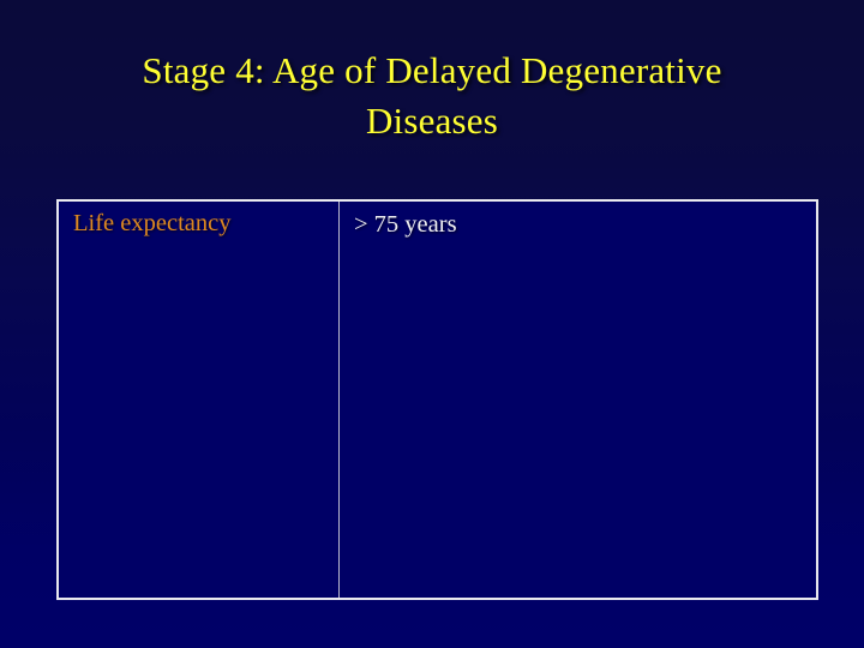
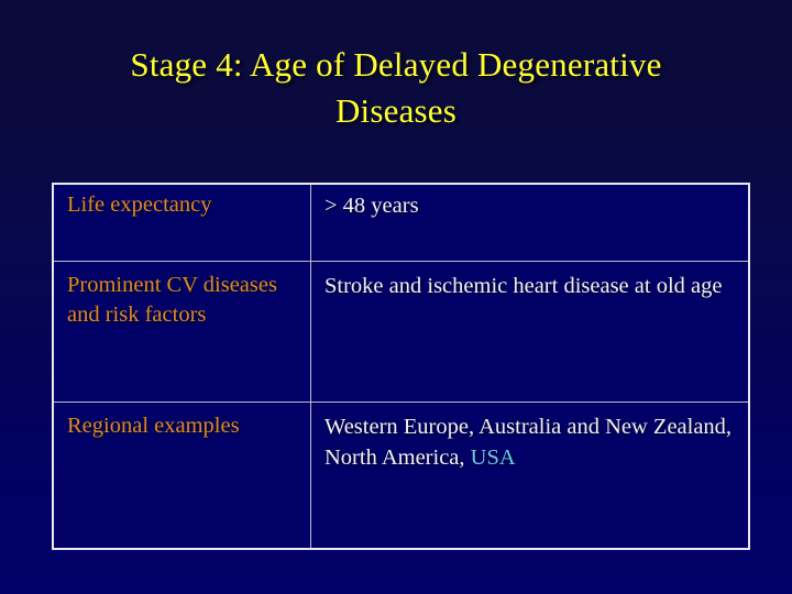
  Stage 4: Age of Delayed Degenerative
  Diseases
- Life expectancy	> 75 years
+ Life expectancy	> 48 years
+ Prominent CV diseases and risk factors	Stroke and ischemic heart disease at old age
+ Regional examples	Western Europe, Australia and New Zealand, North America, USA
